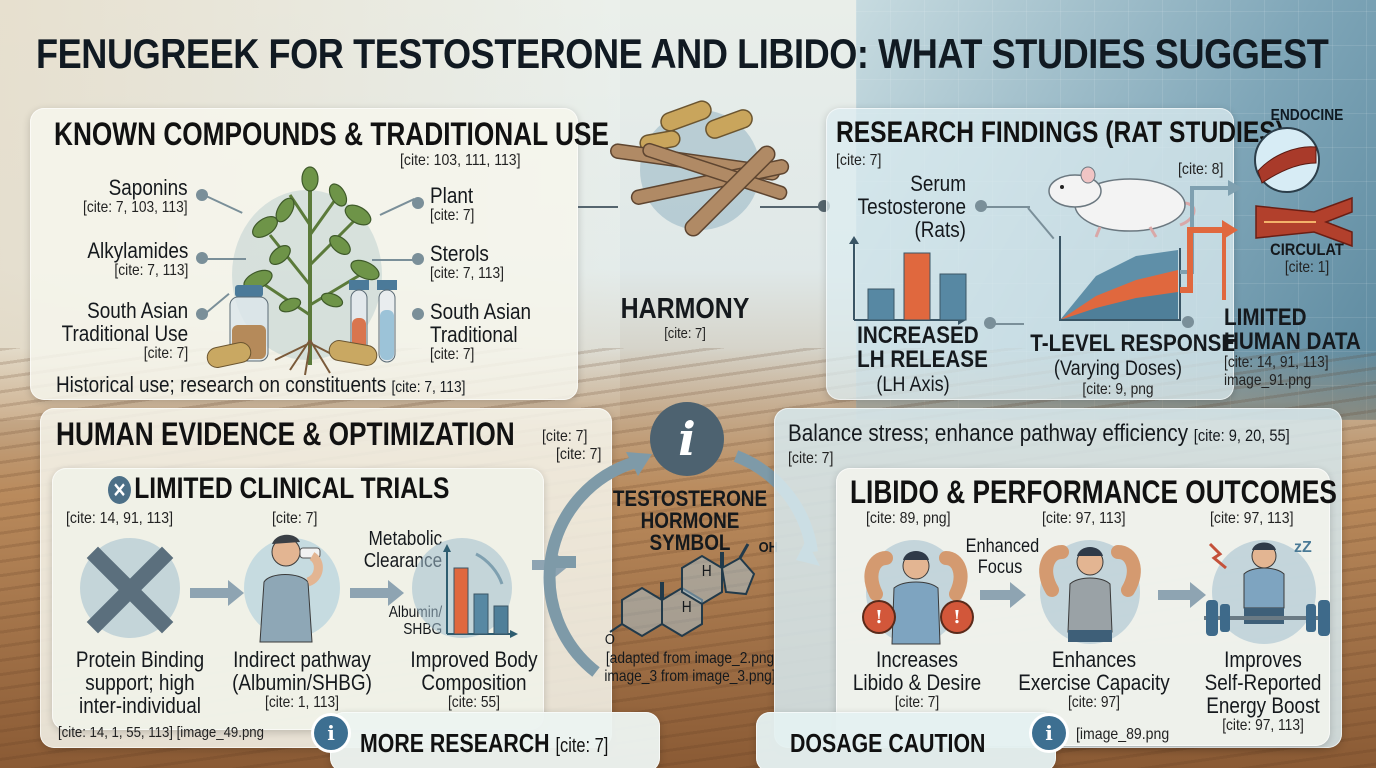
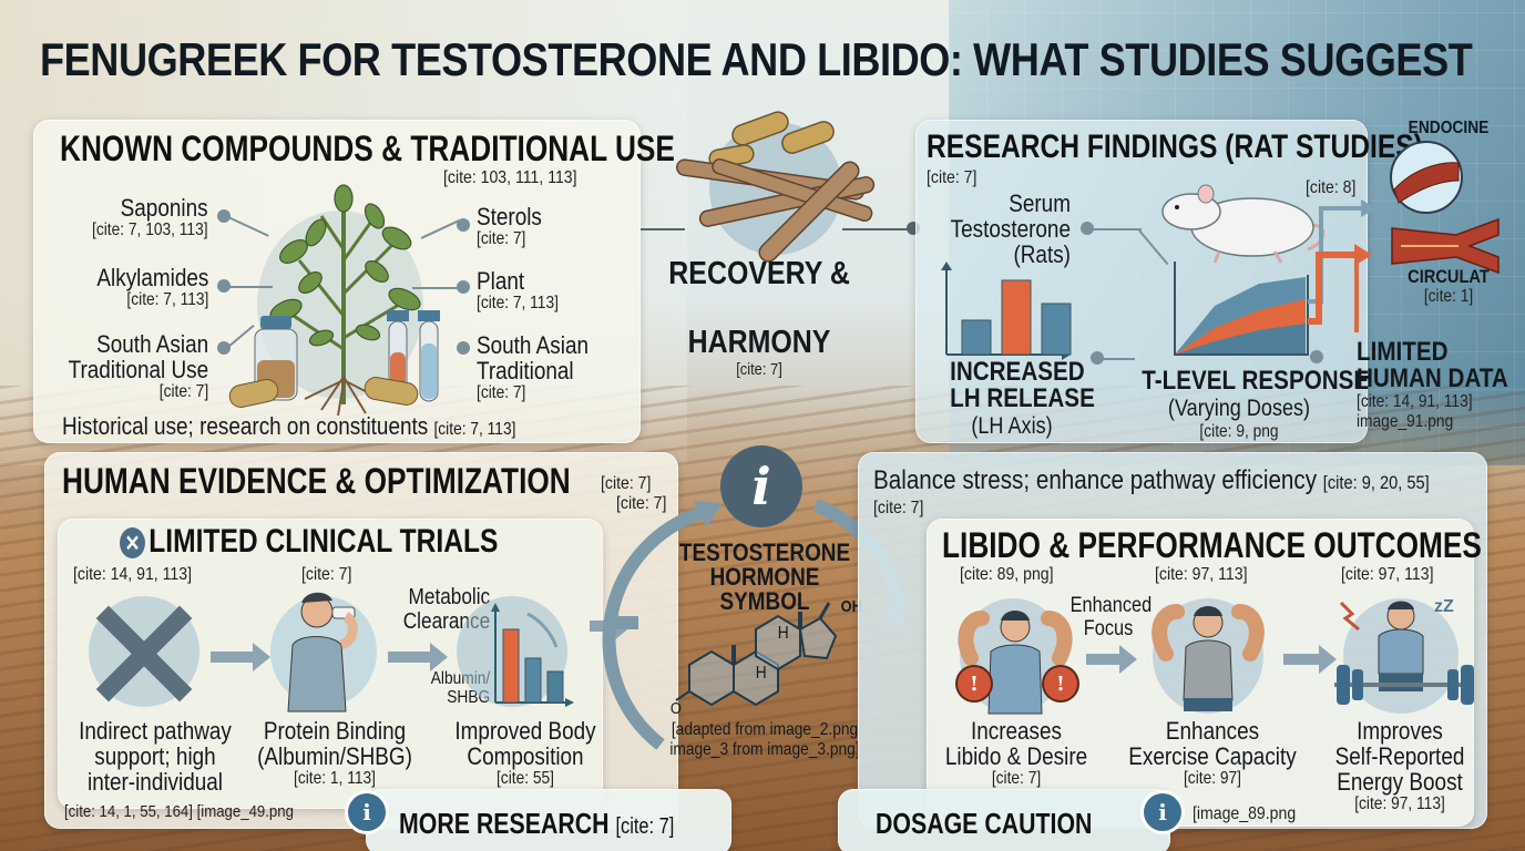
  FENUGREEK FOR TESTOSTERONE AND LIBIDO: WHAT STUDIES SUGGEST
  KNOWN COMPOUNDS & TRADITIONAL USE
  [cite: 103, 111, 113]
  Saponins
  [cite: 7, 103, 113]
  Alkylamides
  [cite: 7, 113]
  South Asian
  Traditional Use
  [cite: 7]
- Plant
+ Sterols
  [cite: 7]
- Sterols
+ Plant
  [cite: 7, 113]
  South Asian
  Traditional
  [cite: 7]
  Historical use; research on constituents [cite: 7, 113]
+ RECOVERY &
  HARMONY
  [cite: 7]
  RESEARCH FINDINGS (RAT STUDIES
  [cite: 7]
  Serum
  Testosterone
  (Rats)
  INCREASED
  LH RELEASE
  (LH Axis)
  T-LEVEL RESPONSE
  (Varying Doses)
  [cite: 9, png
  [cite: 8]
  ENDOCINE
  CIRCULAT
  [cite: 1]
  LIMITED
  HUMAN DATA
  [cite: 14, 91, 113]
  image_91.png
  HUMAN EVIDENCE & OPTIMIZATION
  [cite: 7]
  [cite: 7]
  ✕ LIMITED CLINICAL TRIALS
  [cite: 14, 91, 113]
  [cite: 7]
  Metabolic
  Clearance
  Albumin/
  SHBG
- Protein Binding
+ Indirect pathway
  support; high
  inter-individual
- [cite: 14, 1, 55, 113] [image_49.png
+ [cite: 14, 1, 55, 164] [image_49.png
- Indirect pathway
+ Protein Binding
  (Albumin/SHBG)
  [cite: 1, 113]
  Improved Body
  Composition
  [cite: 55]
  i
  MORE RESEARCH [cite: 7]
  i
  TESTOSTERONE
  HORMONE
  SYMBOL
  OH
  H
  H
  O
  [adapted from image_2.png
  image_3 from image_3.png]
  Balance stress; enhance pathway efficiency [cite: 9, 20, 55]
  [cite: 7]
  LIBIDO & PERFORMANCE OUTCOMES
  [cite: 89, png]
  [cite: 97, 113]
  [cite: 97, 113]
  !
  !
  Enhanced
  Focus
  zZ
  Increases
  Libido & Desire
  [cite: 7]
  Enhances
  Exercise Capacity
  [cite: 97]
  Improves
  Self-Reported
  Energy Boost
  [cite: 97, 113]
  [image_89.png
  DOSAGE CAUTION
  i
